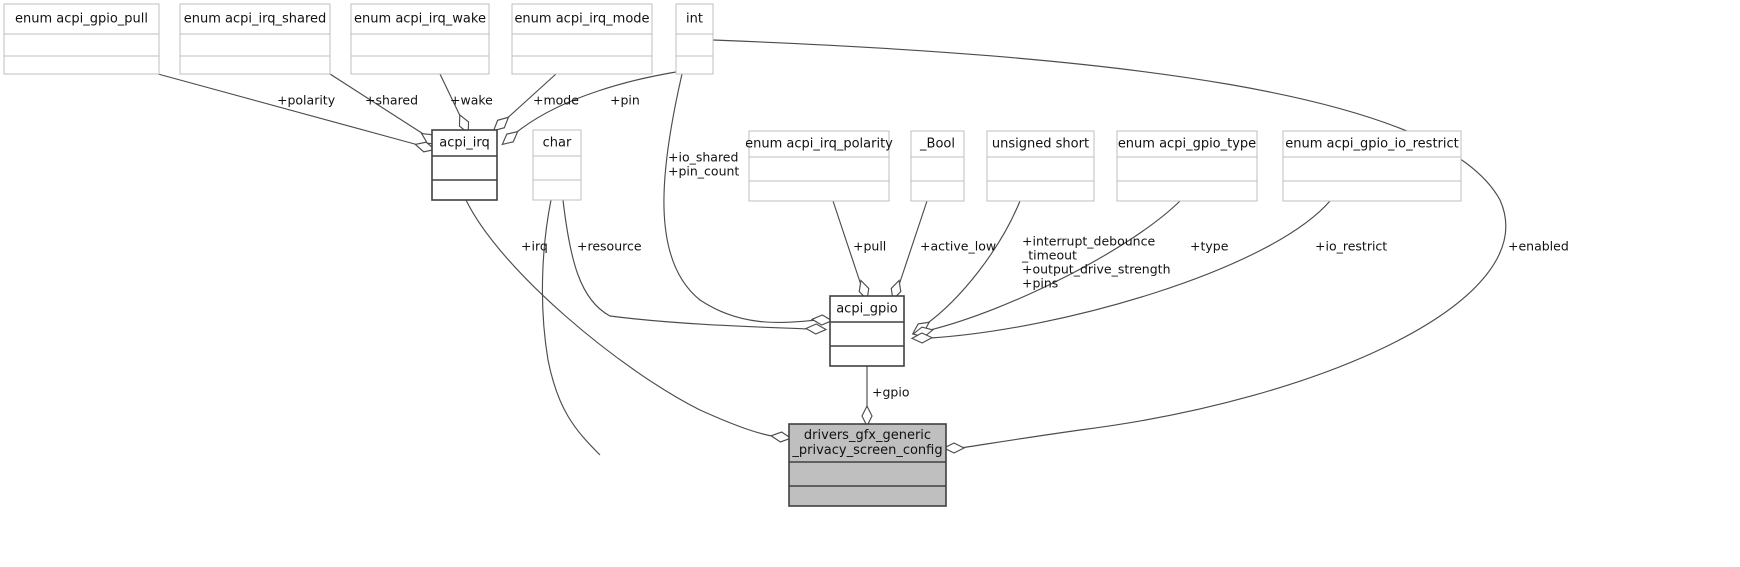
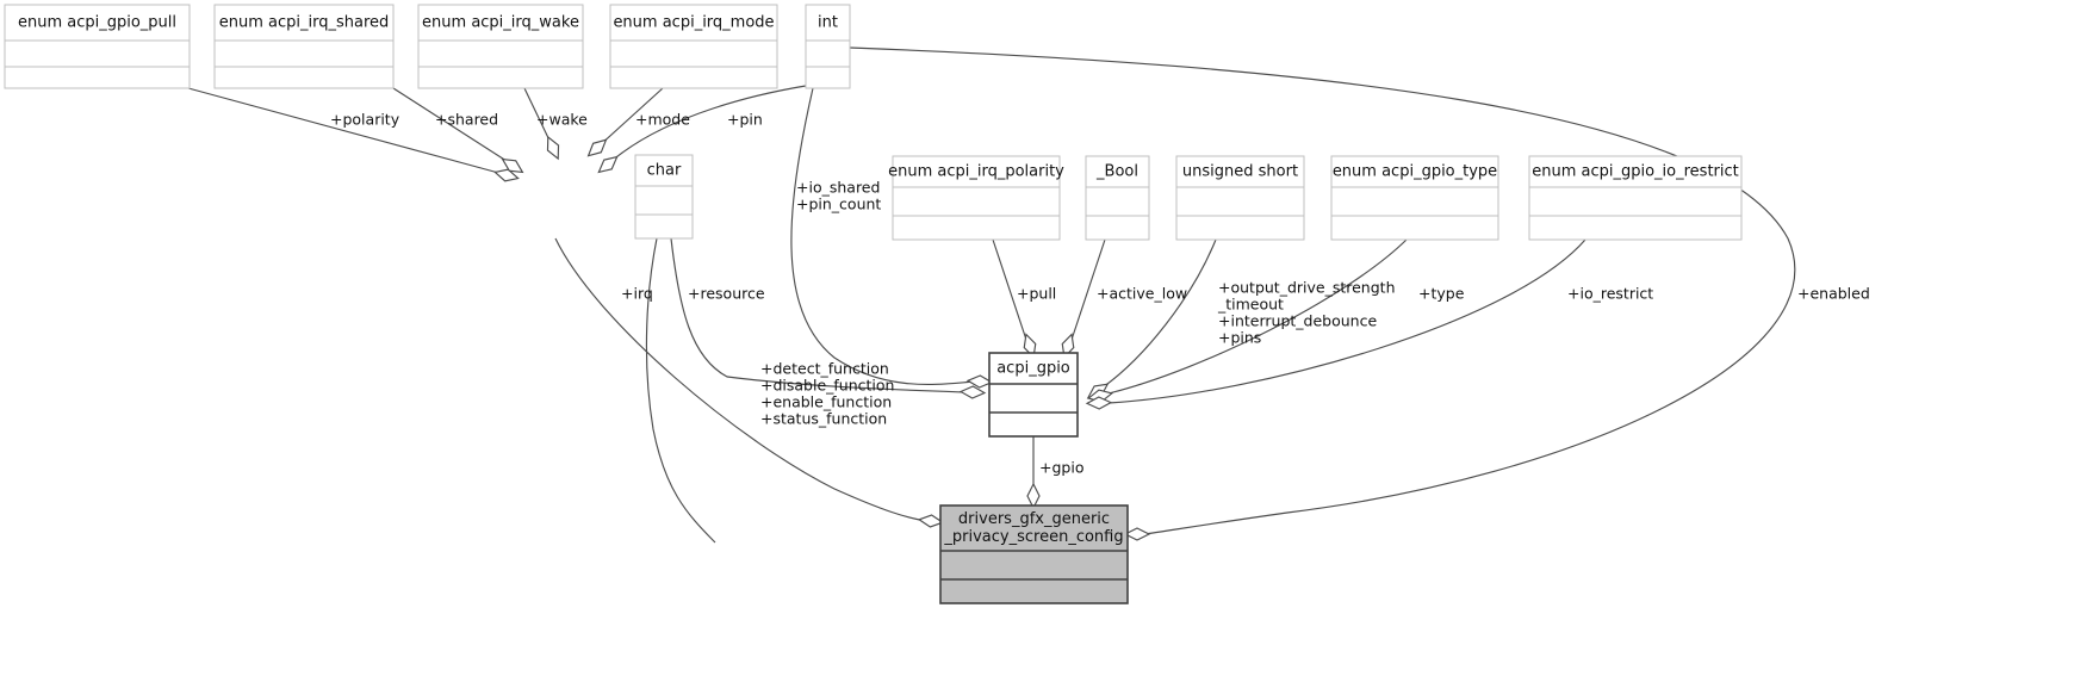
  enum acpi_gpio_pull
  enum acpi_irq_shared
  enum acpi_irq_wake
  enum acpi_irq_mode
  int
- acpi_irq
  char
  enum acpi_irq_polarity
  _Bool
  unsigned short
  enum acpi_gpio_type
  enum acpi_gpio_io_restrict
  acpi_gpio
  drivers_gfx_generic
  _privacy_screen_config
  +polarity
  +shared
  +wake
  +mode
  +pin
  +io_shared
  +pin_count
  +irq
  +resource
+ +detect_function
+ +disable_function
+ +enable_function
+ +status_function
  +pull
  +active_low
- +interrupt_debounce
+ +output_drive_strength
  _timeout
- +output_drive_strength
+ +interrupt_debounce
  +pins
  +type
  +io_restrict
  +enabled
  +gpio
